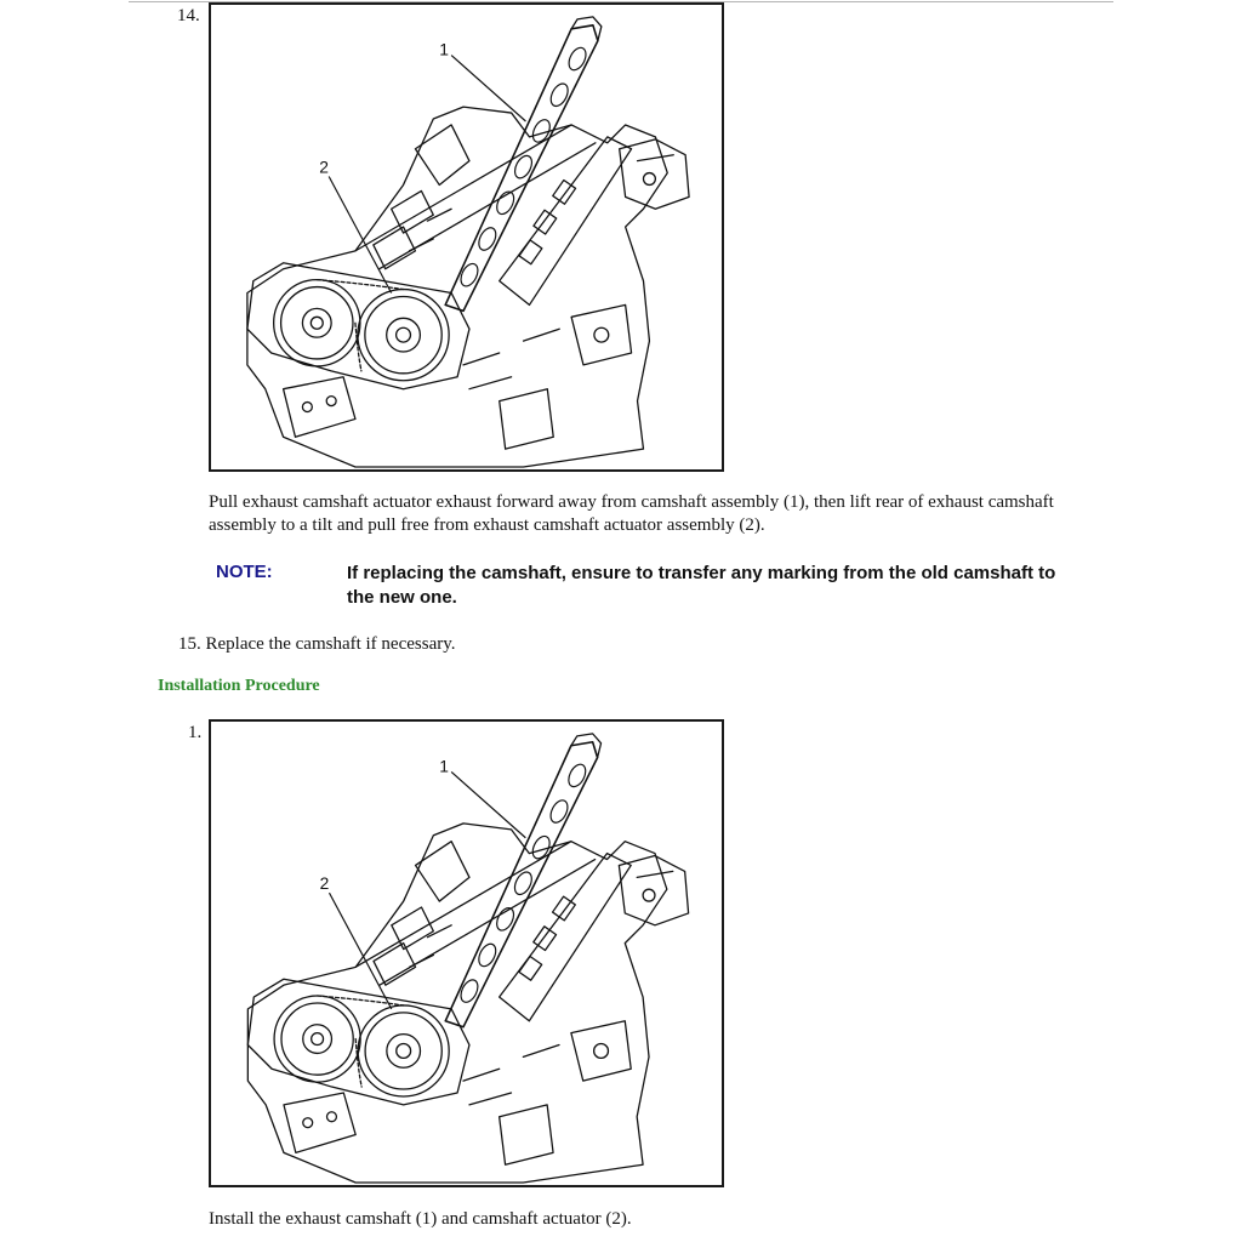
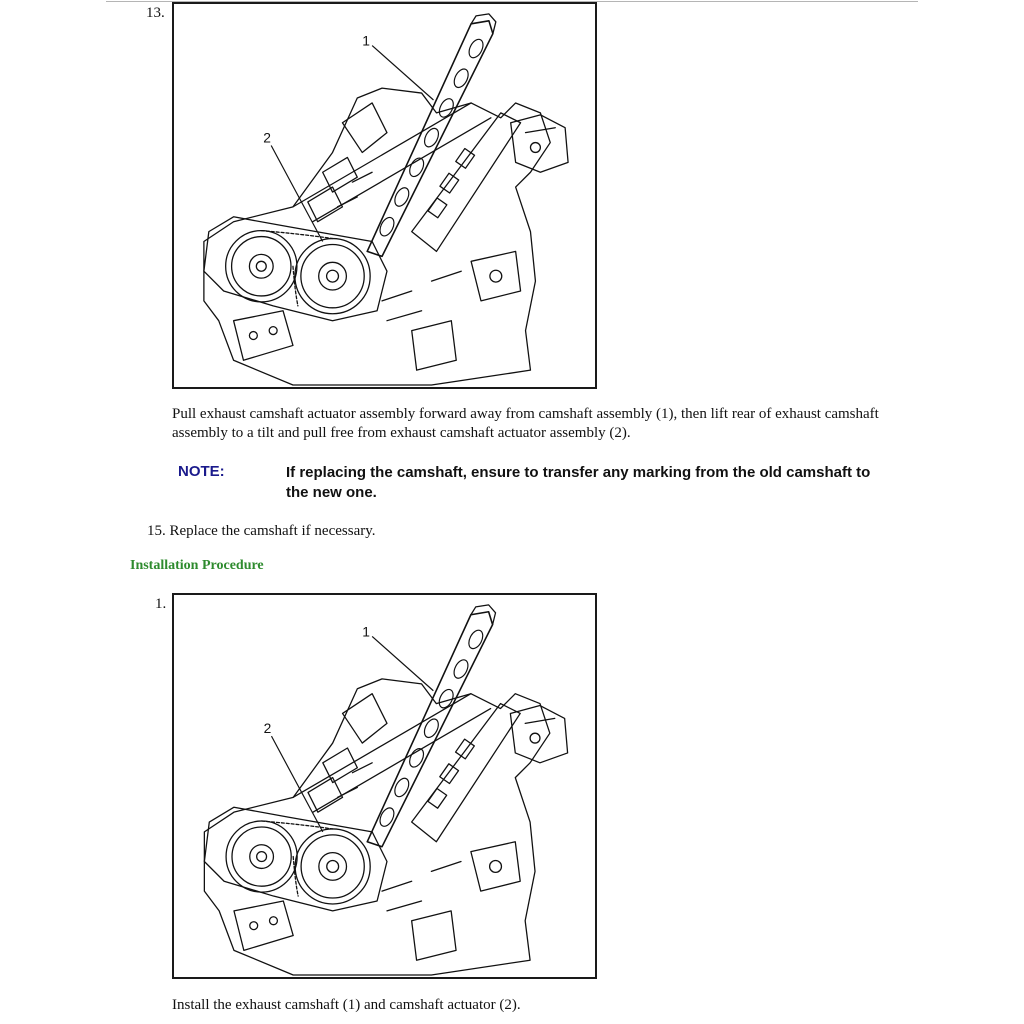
- 14.
+ 13.
  1
  2
- Pull exhaust camshaft actuator exhaust forward away from camshaft assembly (1), then lift rear of exhaust camshaft assembly to a tilt and pull free from exhaust camshaft actuator assembly (2).
+ Pull exhaust camshaft actuator assembly forward away from camshaft assembly (1), then lift rear of exhaust camshaft assembly to a tilt and pull free from exhaust camshaft actuator assembly (2).
  NOTE:
  If replacing the camshaft, ensure to transfer any marking from the old camshaft to the new one.
  15. Replace the camshaft if necessary.
  Installation Procedure
  1.
  1
  2
  Install the exhaust camshaft (1) and camshaft actuator (2).
